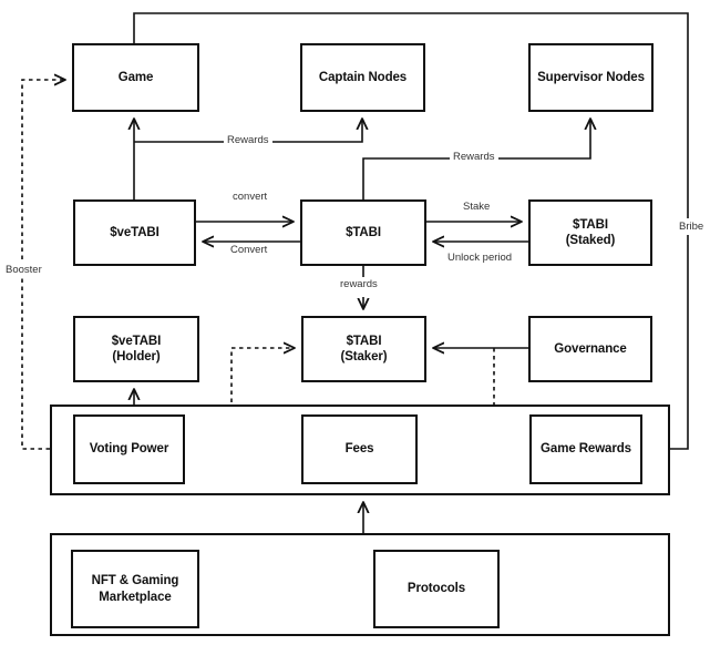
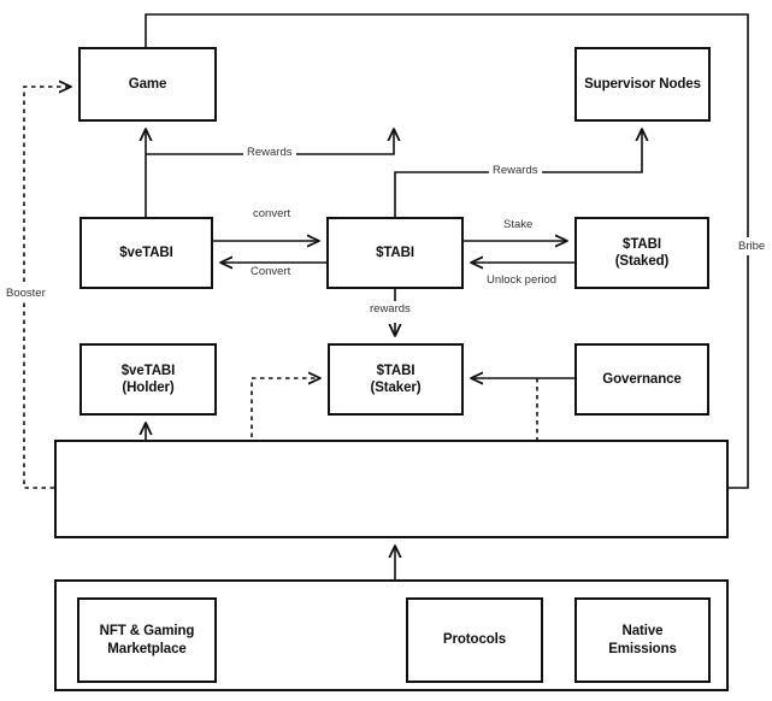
  Game
- Captain Nodes
  Supervisor Nodes
  $veTABI
  $TABI
  $TABI
  (Staked)
  $veTABI
  (Holder)
  $TABI
  (Staker)
  Governance
- Voting Power
- Fees
- Game Rewards
  NFT & Gaming
  Marketplace
  Protocols
+ Native
+ Emissions
  Rewards
  Rewards
  convert
  Convert
  Stake
  Unlock period
  rewards
  Booster
  Bribe
